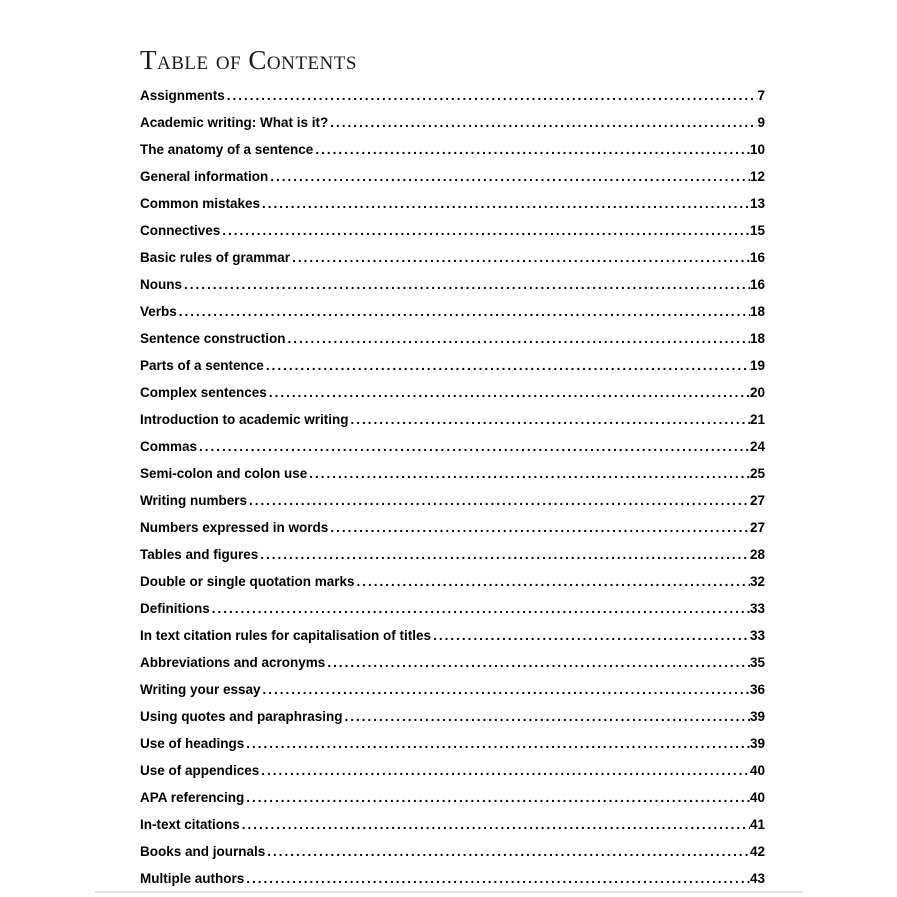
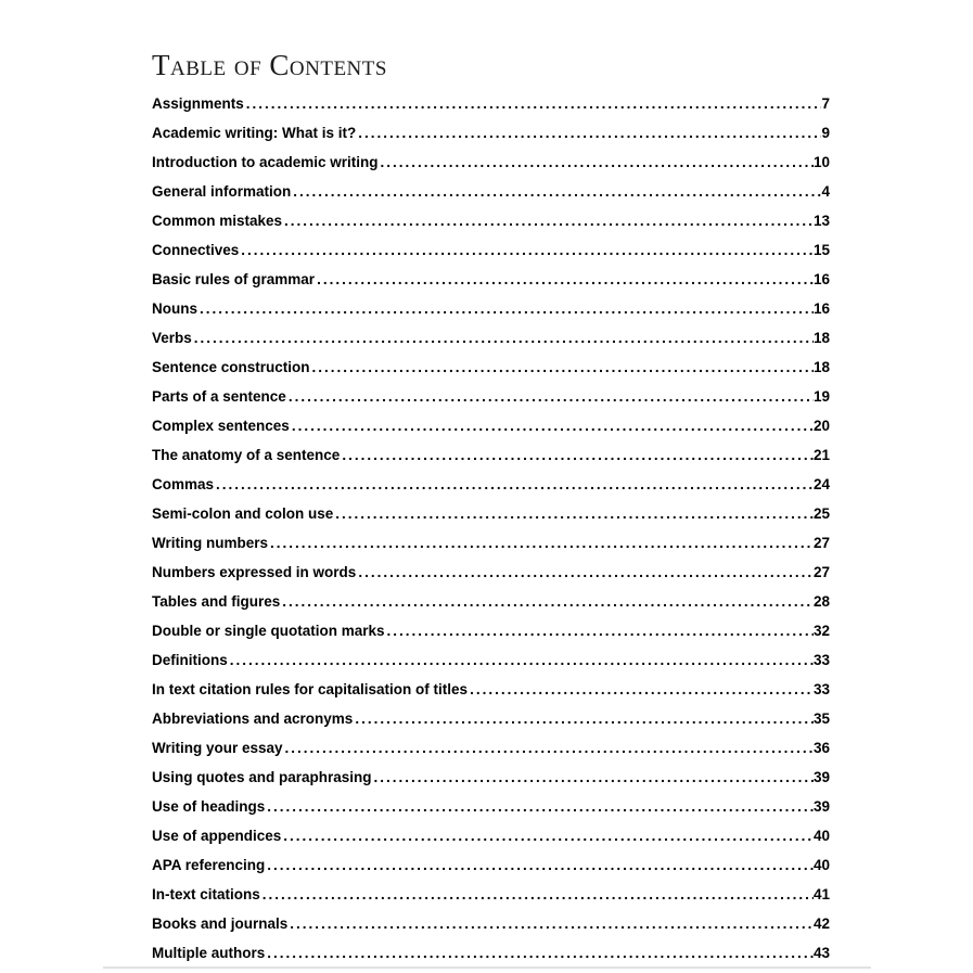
  Table of Contents
  Assignments
  7
  Academic writing: What is it?
  9
- The anatomy of a sentence
+ Introduction to academic writing
  10
  General information
- 12
+ 4
  Common mistakes
  13
  Connectives
  15
  Basic rules of grammar
  16
  Nouns
  16
  Verbs
  18
  Sentence construction
  18
  Parts of a sentence
  19
  Complex sentences
  20
- Introduction to academic writing
+ The anatomy of a sentence
  21
  Commas
  24
  Semi-colon and colon use
  25
  Writing numbers
  27
  Numbers expressed in words
  27
  Tables and figures
  28
  Double or single quotation marks
  32
  Definitions
  33
  In text citation rules for capitalisation of titles
  33
  Abbreviations and acronyms
  35
  Writing your essay
  36
  Using quotes and paraphrasing
  39
  Use of headings
  39
  Use of appendices
  40
  APA referencing
  40
  In-text citations
  41
  Books and journals
  42
  Multiple authors
  43
